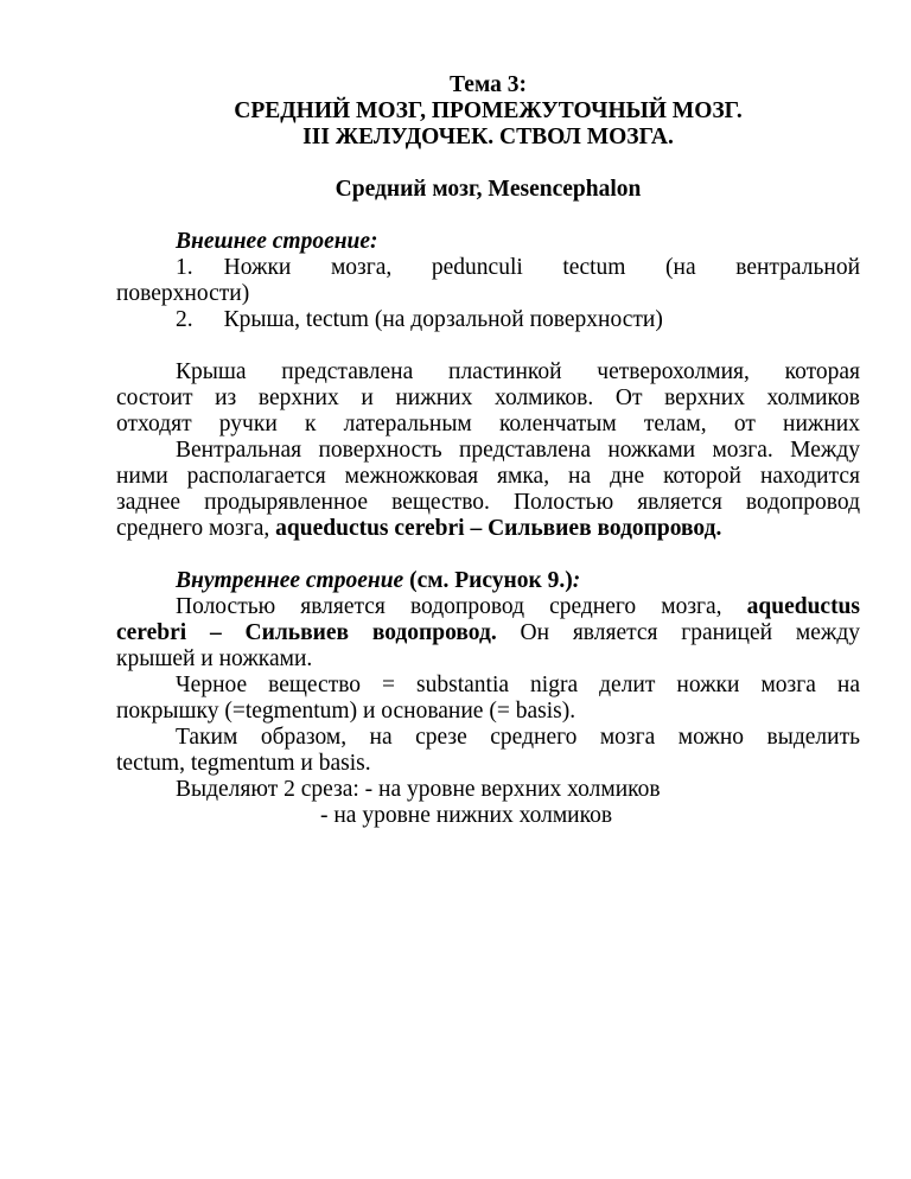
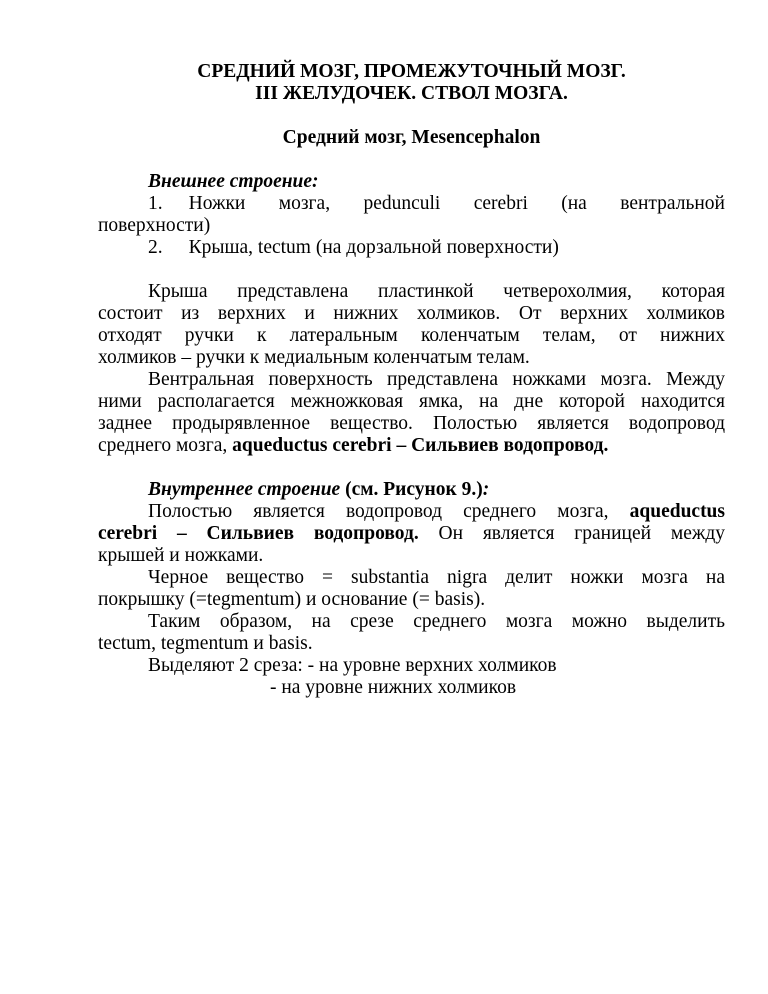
- Тема 3:
  СРЕДНИЙ МОЗГ, ПРОМЕЖУТОЧНЫЙ МОЗГ.
  III ЖЕЛУДОЧЕК. СТВОЛ МОЗГА.
  Средний мозг, Mesencephalon
  Внешнее строение:
- 1. Ножки мозга, pedunculi tectum (на вентральной
+ 1. Ножки мозга, pedunculi cerebri (на вентральной
  поверхности)
  2. Крыша, tectum (на дорзальной поверхности)
  Крыша представлена пластинкой четверохолмия, которая
  состоит из верхних и нижних холмиков. От верхних холмиков
  отходят ручки к латеральным коленчатым телам, от нижних
+ холмиков – ручки к медиальным коленчатым телам.
  Вентральная поверхность представлена ножками мозга. Между
  ними располагается межножковая ямка, на дне которой находится
  заднее продырявленное вещество. Полостью является водопровод
  среднего мозга, aqueductus cerebri – Сильвиев водопровод.
  Внутреннее строение (см. Рисунок 9.):
  Полостью является водопровод среднего мозга, aqueductus
  cerebri – Сильвиев водопровод. Он является границей между
  крышей и ножками.
  Черное вещество = substantia nigra делит ножки мозга на
  покрышку (=tegmentum) и основание (= basis).
  Таким образом, на срезе среднего мозга можно выделить
  tectum, tegmentum и basis.
  Выделяют 2 среза: - на уровне верхних холмиков
  - на уровне нижних холмиков
